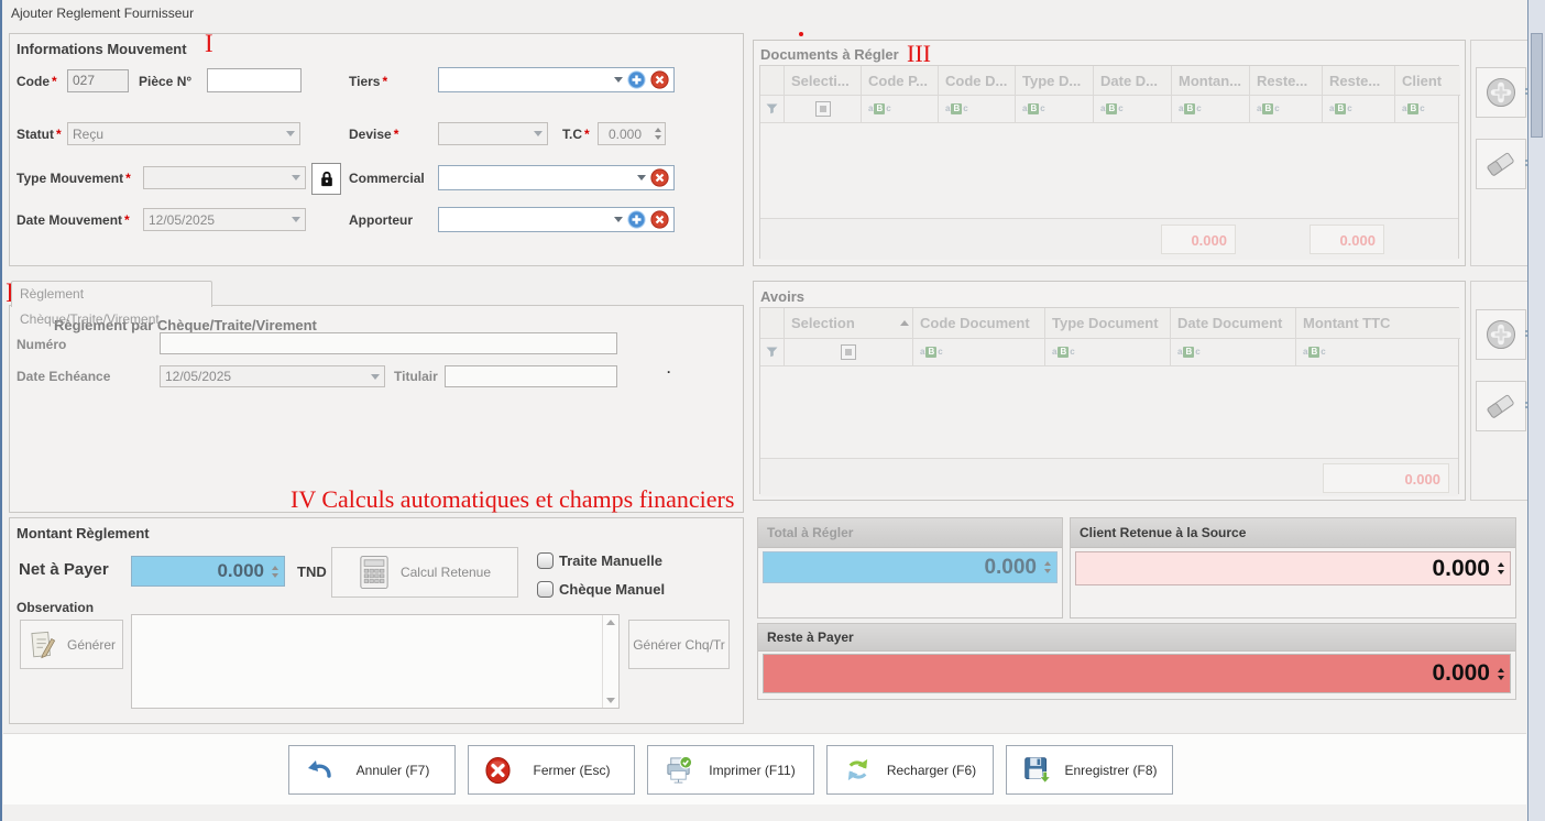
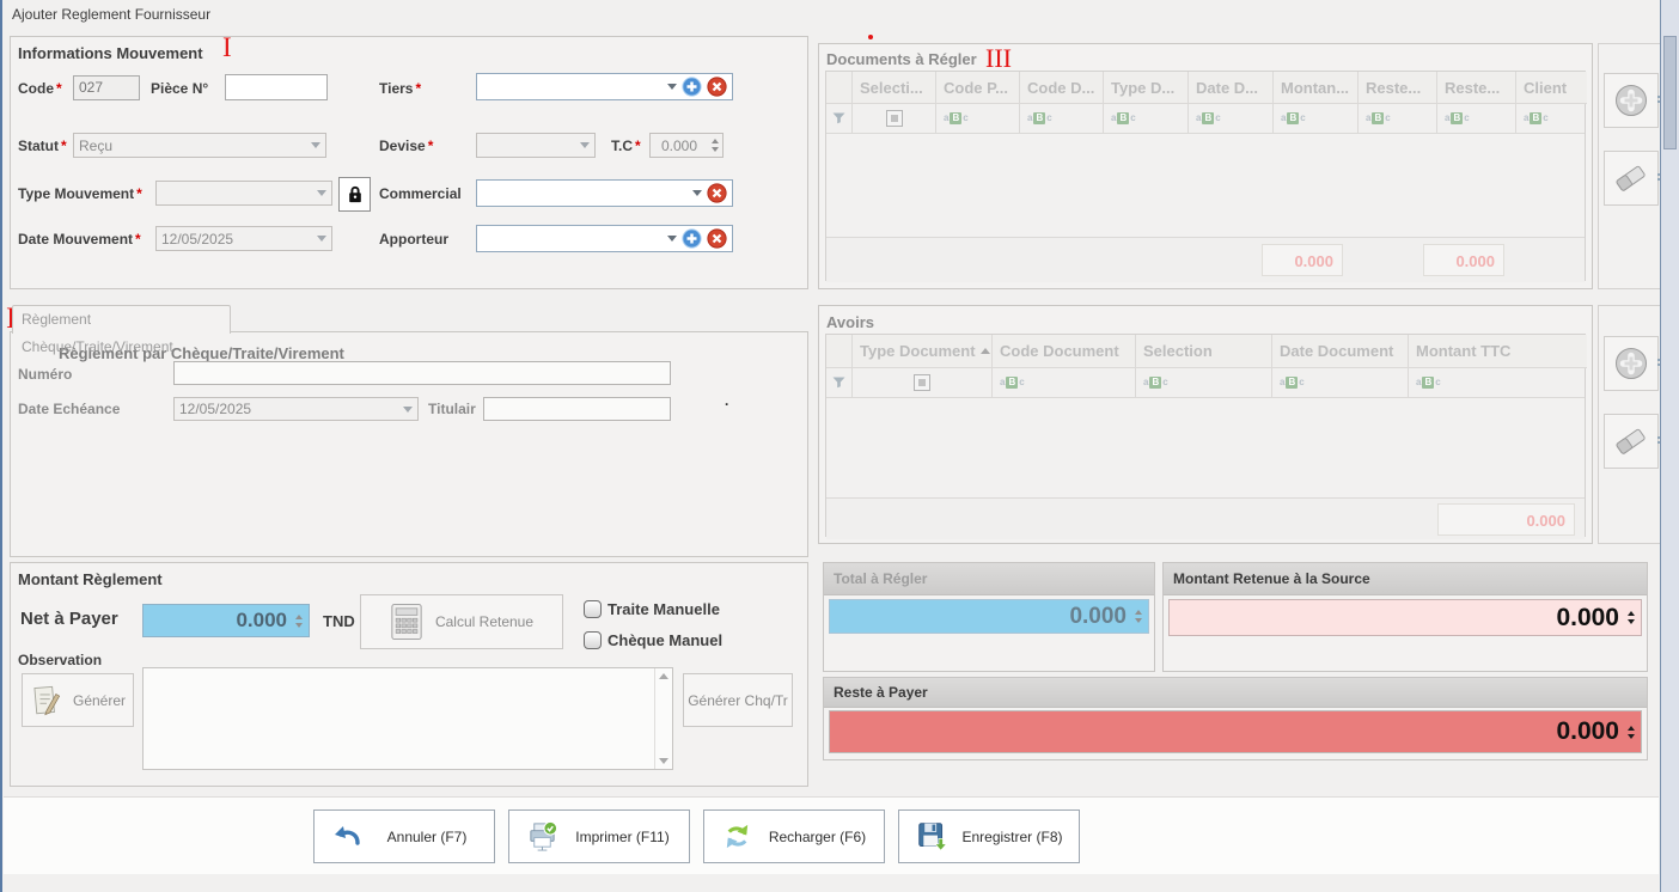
  Ajouter Reglement Fournisseur
  Informations Mouvement
  Code *
  027
  Pièce N°
  Tiers *
  Statut *
  Reçu
  Devise *
  T.C *
  0.000
  Type Mouvement *
  Commercial
  Date Mouvement *
  12/05/2025
  Apporteur
  Règlement Chèque/Traite/Virement
  Numéro
  Date Echéance
  12/05/2025
  Titulair
  .
  Documents à Régler
  Selecti...
  Code P...
  Code D...
  Type D...
  Date D...
  Montan...
  Reste...
  Reste...
  Client
  a
  B
  c
  a
  B
  c
  a
  B
  c
  a
  B
  c
  a
  B
  c
  a
  B
  c
  a
  B
  c
  a
  B
  c
  0.000
  0.000
  Avoirs
- Selection
+ Type Document
  Code Document
- Type Document
+ Selection
  Date Document
  Montant TTC
  a
  B
  c
  a
  B
  c
  a
  B
  c
  a
  B
  c
  0.000
  Montant Règlement
  Net à Payer
  0.000
  TND
  Calcul Retenue
  Traite Manuelle
  Chèque Manuel
  Observation
  Générer
  Générer Chq/Tr
  Total à Régler
  0.000
- Client Retenue à la Source
+ Montant Retenue à la Source
  0.000
  Reste à Payer
  0.000
  Annuler (F7)
- Fermer (Esc)
  Imprimer (F11)
  Recharger (F6)
  Enregistrer (F8)
  I
  III
- IV Calculs automatiques et champs financiers
